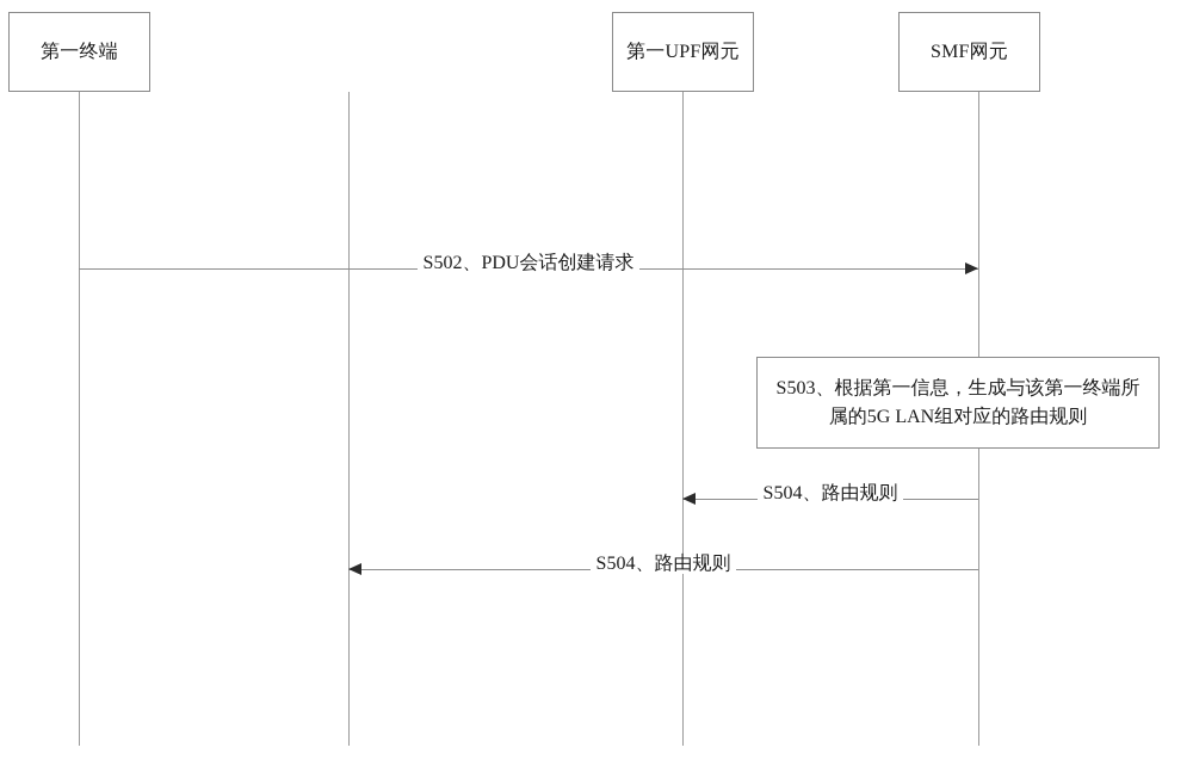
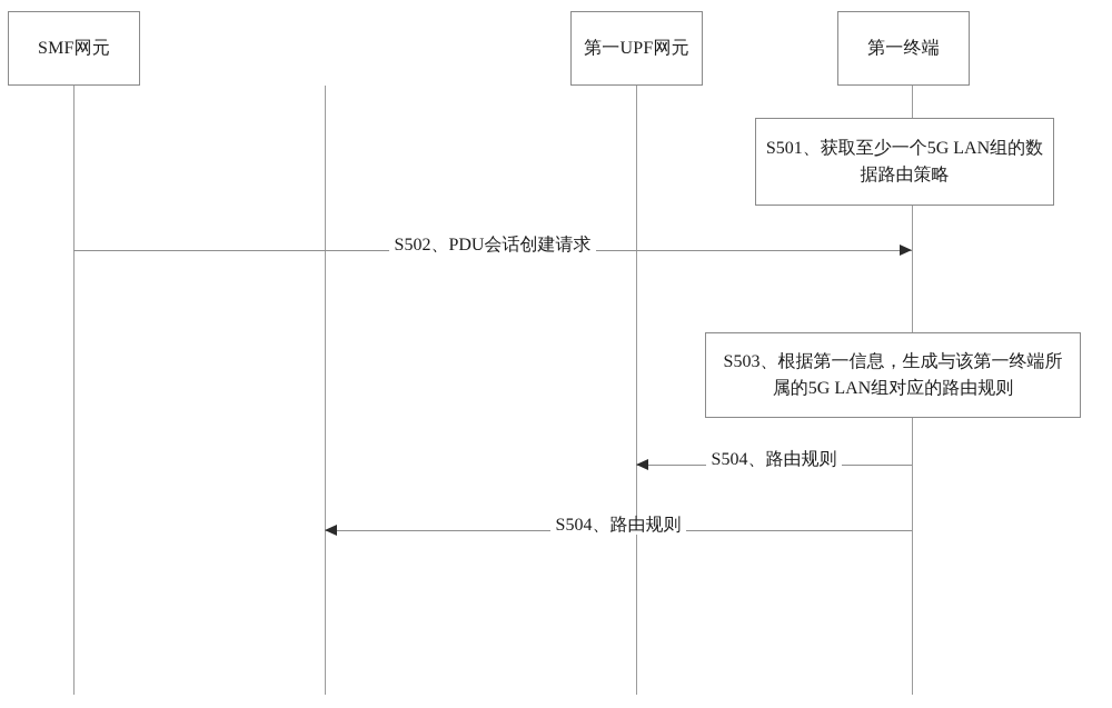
- 第一终端
+ SMF网元
  第一UPF网元
- SMF网元
+ 第一终端
+ S501、获取至少一个5G LAN组的数据路由策略
  S502、PDU会话创建请求
  S503、根据第一信息，生成与该第一终端所属的5G LAN组对应的路由规则
  S504、路由规则
  S504、路由规则
